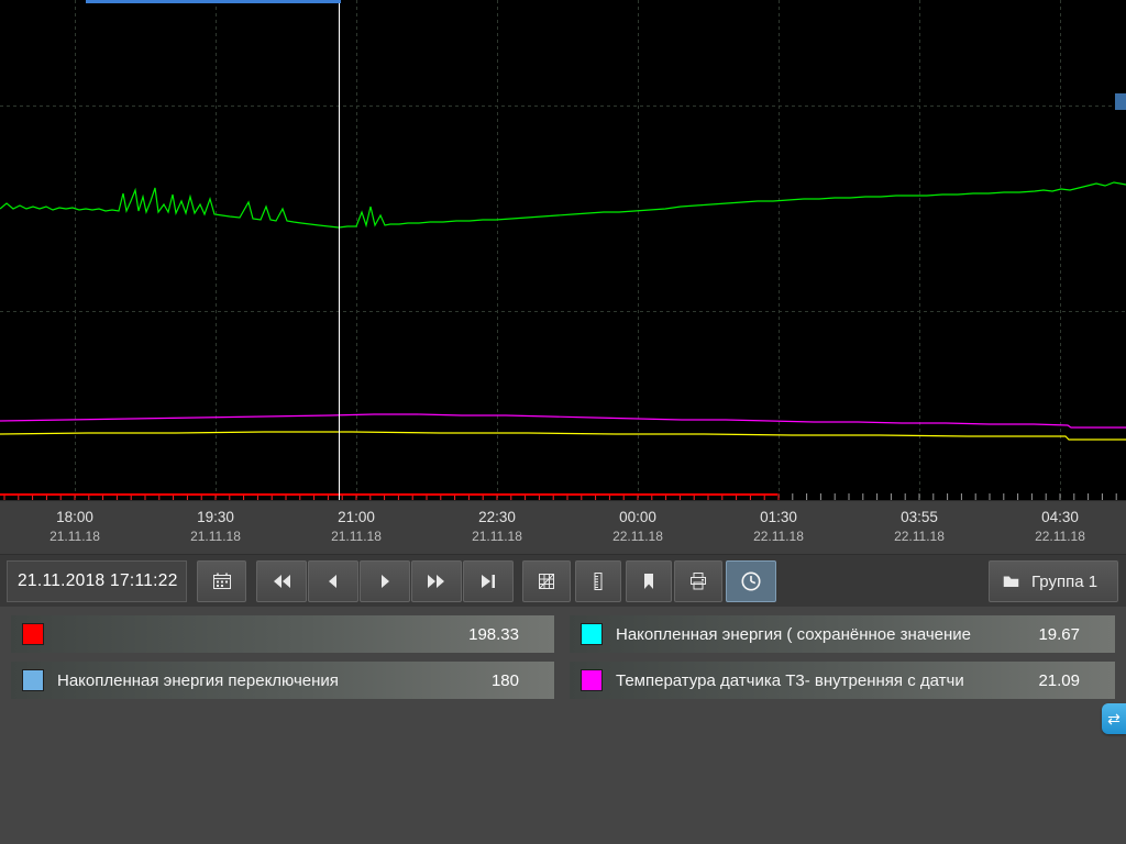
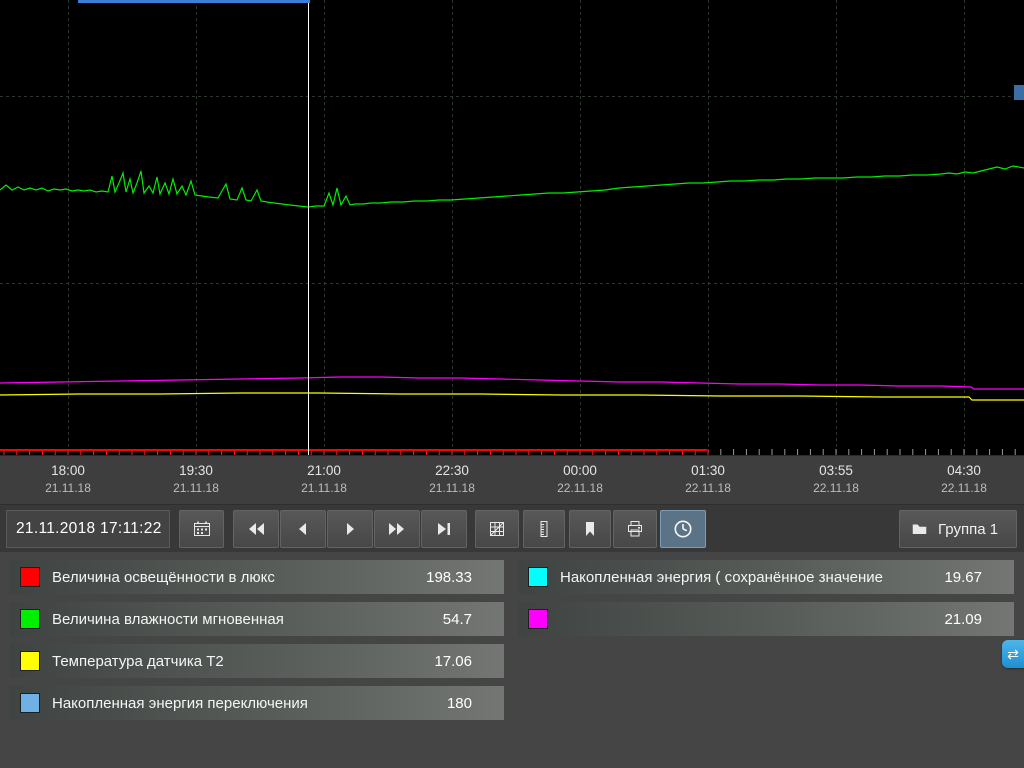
  18:00
  21.11.18
  19:30
  21.11.18
  21:00
  21.11.18
  22:30
  21.11.18
  00:00
  22.11.18
  01:30
  22.11.18
  03:55
  22.11.18
  04:30
  22.11.18
  21.11.2018 17:11:22
  Группа 1
+ Величина освещённости в люкс
  198.33
+ Величина влажности мгновенная
+ 54.7
+ Температура датчика Т2
+ 17.06
  Накопленная энергия переключения
  180
  Накопленная энергия ( сохранённое значение
  19.67
- Температура датчика Т3- внутренняя с датчи
  21.09
  ⇄
